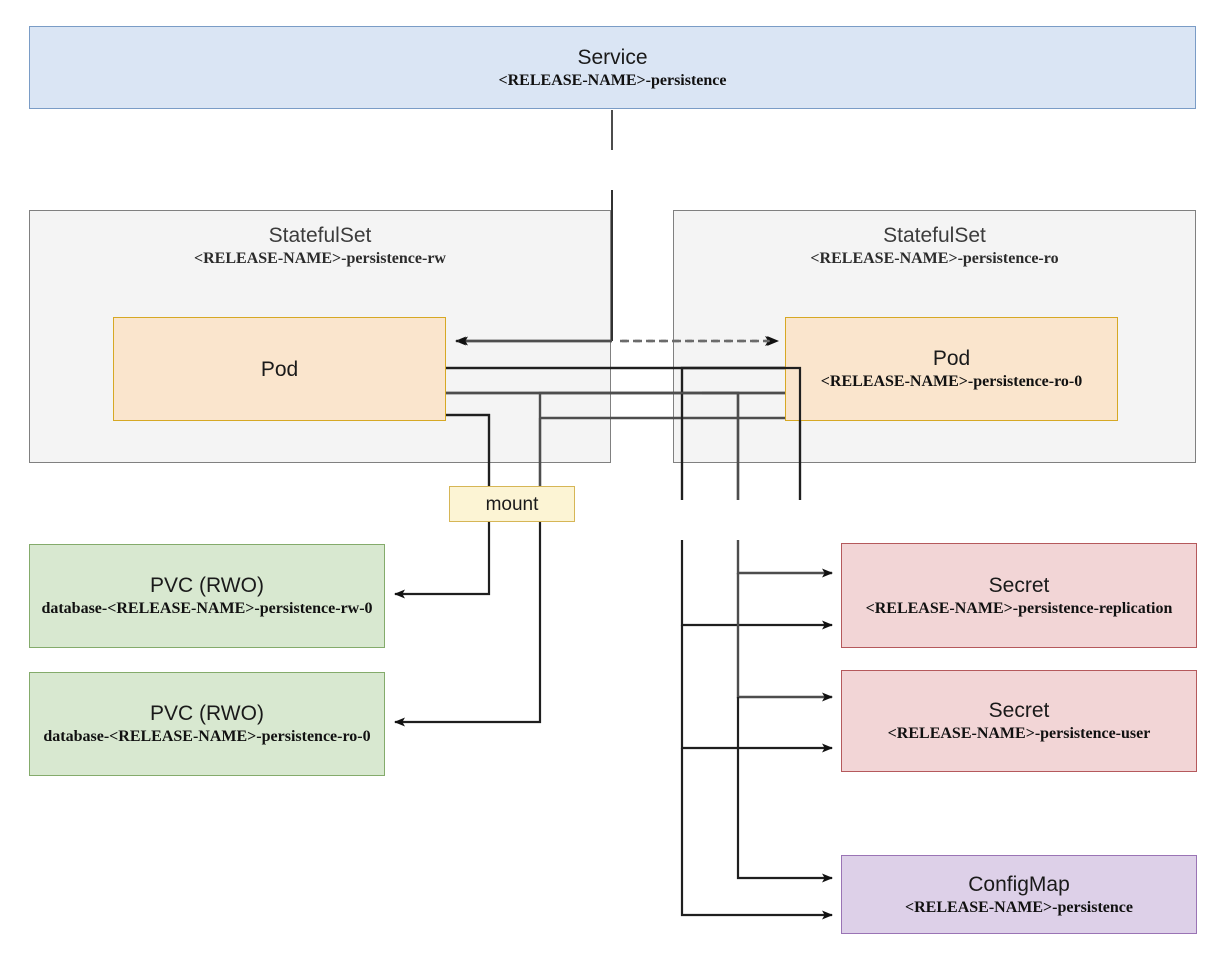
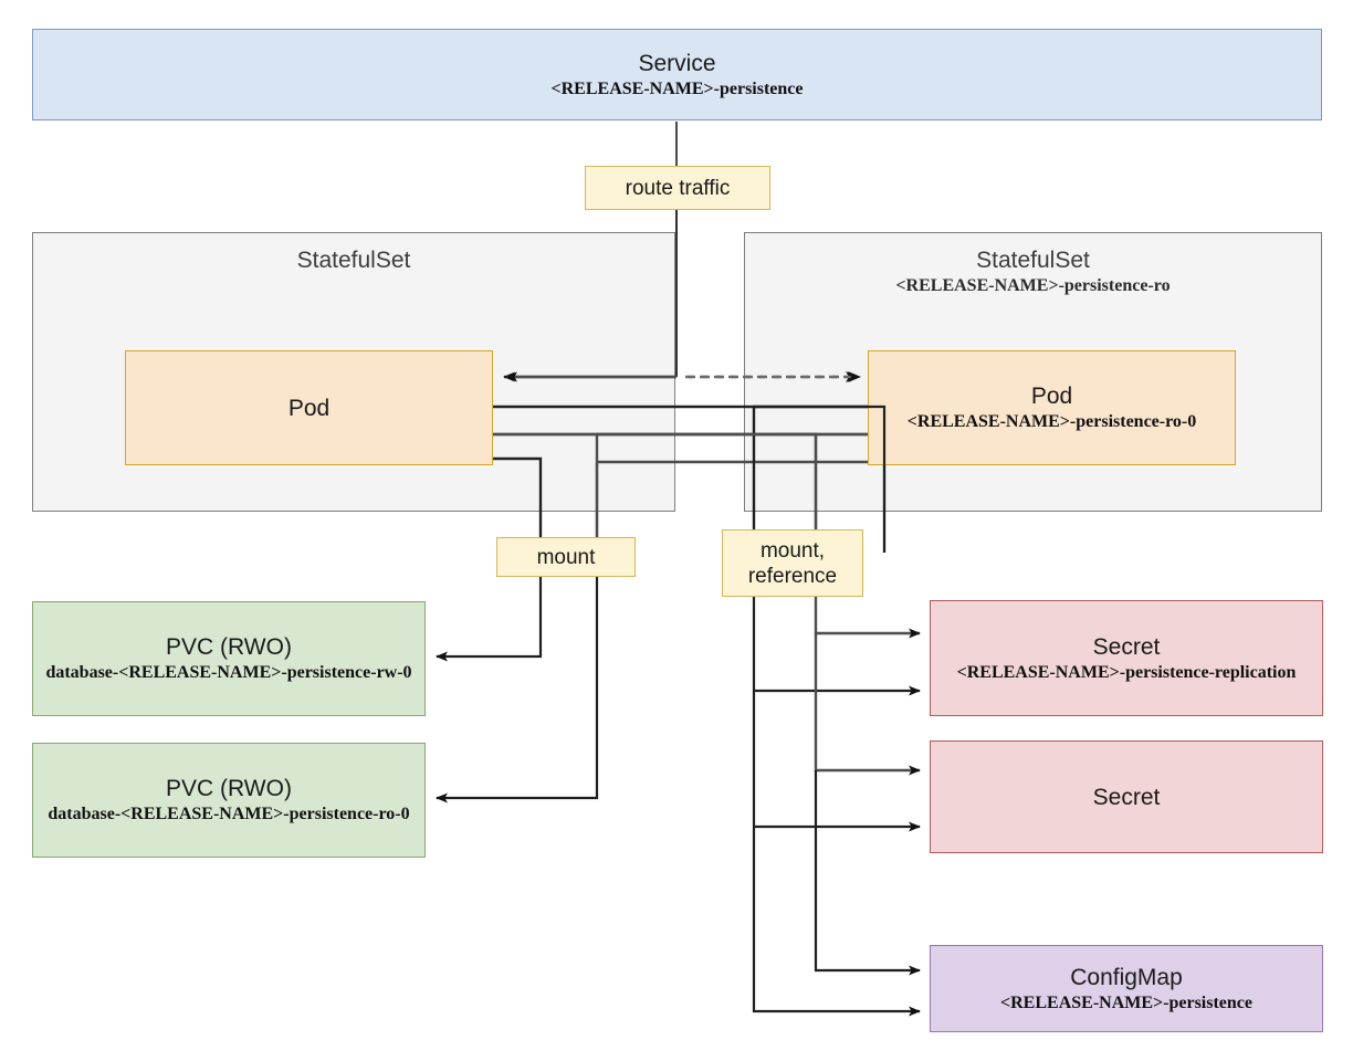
  Service
  <RELEASE-NAME>-persistence
  StatefulSet
- <RELEASE-NAME>-persistence-rw
  StatefulSet
  <RELEASE-NAME>-persistence-ro
  Pod
  Pod
  <RELEASE-NAME>-persistence-ro-0
  PVC (RWO)
  database-<RELEASE-NAME>-persistence-rw-0
  PVC (RWO)
  database-<RELEASE-NAME>-persistence-ro-0
  Secret
  <RELEASE-NAME>-persistence-replication
  Secret
- <RELEASE-NAME>-persistence-user
  ConfigMap
  <RELEASE-NAME>-persistence
+ route traffic
  mount
+ mount,
+ reference
